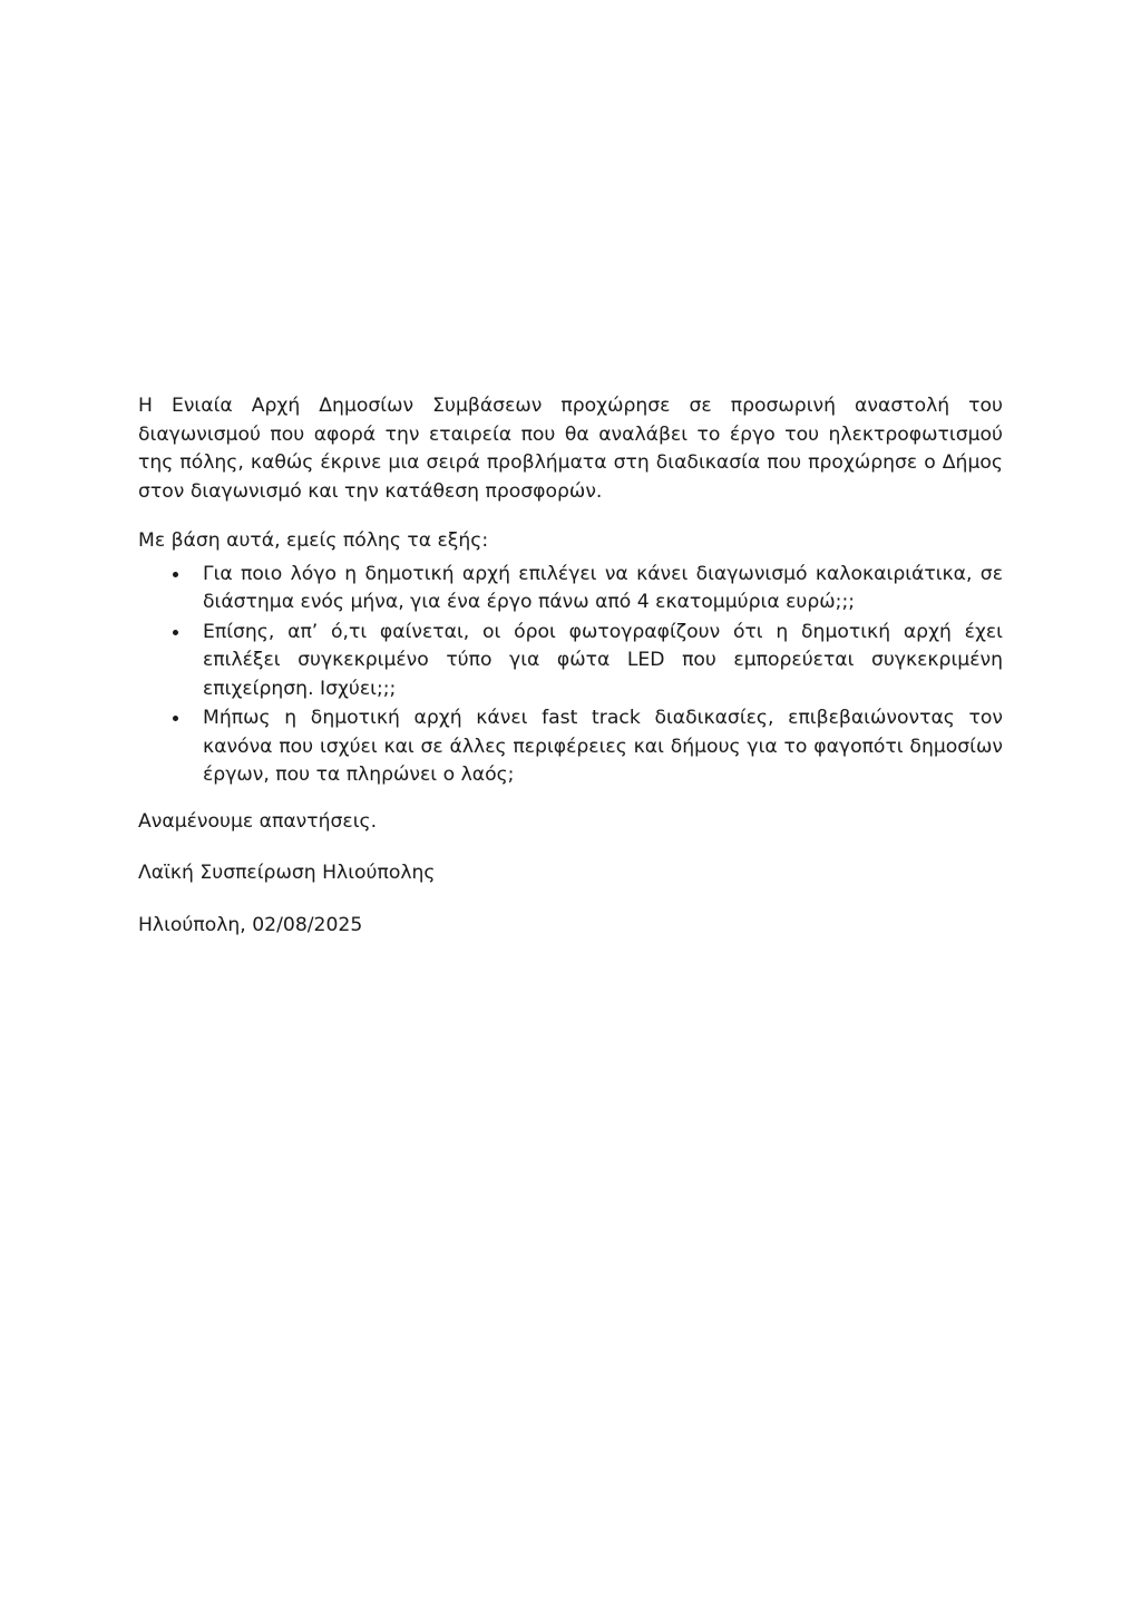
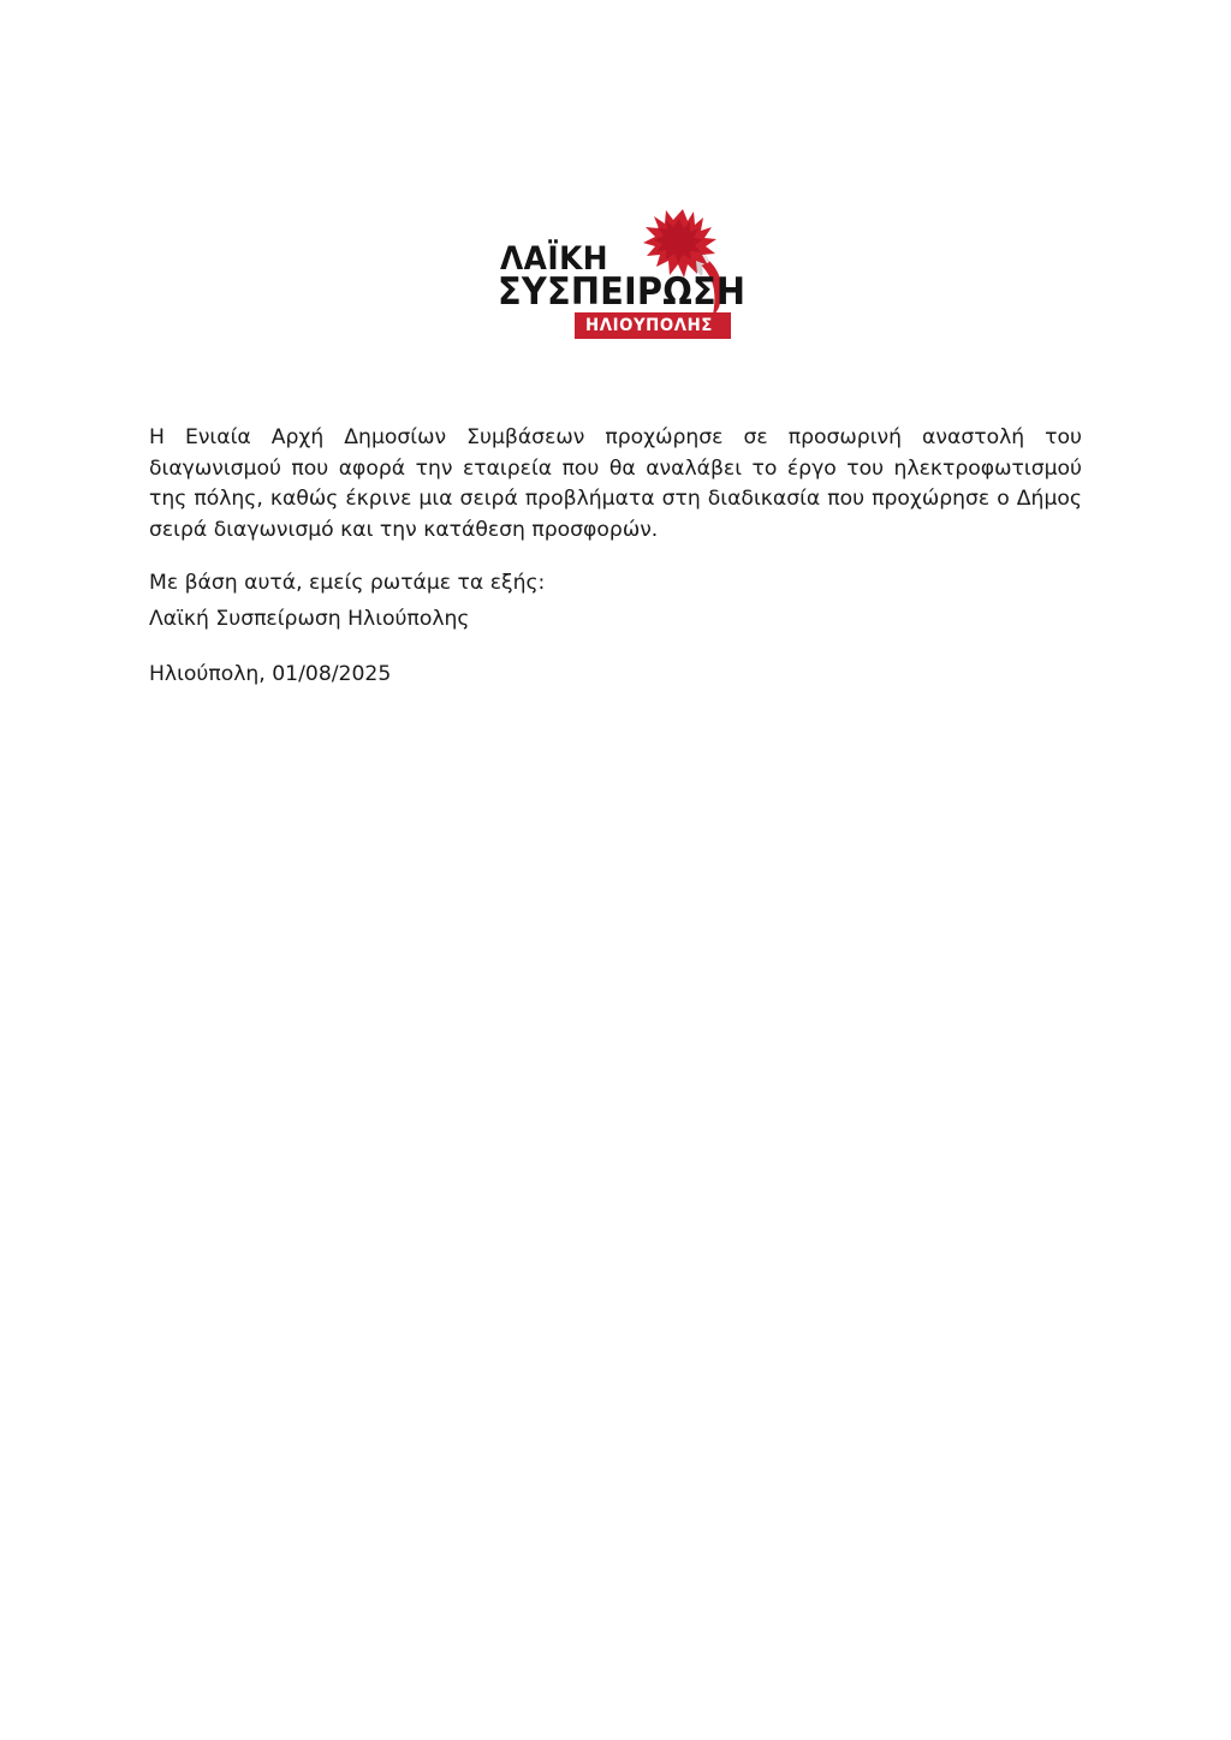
+ ΛΑΪΚΗ
+ ΣΥΣΠΕΙΡΩΣΗ
+ ΗΛΙΟΥΠΟΛΗΣ
- Η Ενιαία Αρχή Δημοσίων Συμβάσεων προχώρησε σε προσωρινή αναστολή του διαγωνισμού που αφορά την εταιρεία που θα αναλάβει το έργο του ηλεκτροφωτισμού της πόλης, καθώς έκρινε μια σειρά προβλήματα στη διαδικασία που προχώρησε ο Δήμος στον διαγωνισμό και την κατάθεση προσφορών.
+ Η Ενιαία Αρχή Δημοσίων Συμβάσεων προχώρησε σε προσωρινή αναστολή του διαγωνισμού που αφορά την εταιρεία που θα αναλάβει το έργο του ηλεκτροφωτισμού της πόλης, καθώς έκρινε μια σειρά προβλήματα στη διαδικασία που προχώρησε ο Δήμος σειρά διαγωνισμό και την κατάθεση προσφορών.
- Με βάση αυτά, εμείς πόλης τα εξής:
+ Με βάση αυτά, εμείς ρωτάμε τα εξής:
- Για ποιο λόγο η δημοτική αρχή επιλέγει να κάνει διαγωνισμό καλοκαιριάτικα, σε διάστημα ενός μήνα, για ένα έργο πάνω από 4 εκατομμύρια ευρώ;;;
- Επίσης, απ’ ό,τι φαίνεται, οι όροι φωτογραφίζουν ότι η δημοτική αρχή έχει επιλέξει συγκεκριμένο τύπο για φώτα LED που εμπορεύεται συγκεκριμένη επιχείρηση. Ισχύει;;;
- Μήπως η δημοτική αρχή κάνει fast track διαδικασίες, επιβεβαιώνοντας τον κανόνα που ισχύει και σε άλλες περιφέρειες και δήμους για το φαγοπότι δημοσίων έργων, που τα πληρώνει ο λαός;
- Αναμένουμε απαντήσεις.
  Λαϊκή Συσπείρωση Ηλιούπολης
- Ηλιούπολη, 02/08/2025
+ Ηλιούπολη, 01/08/2025
